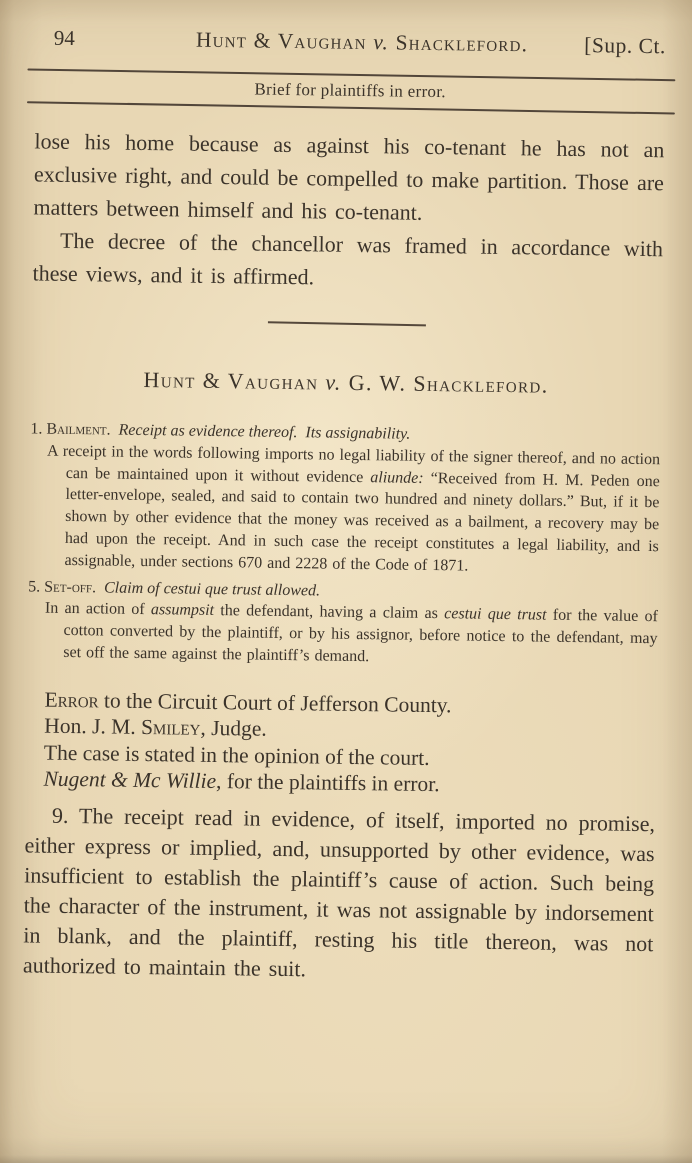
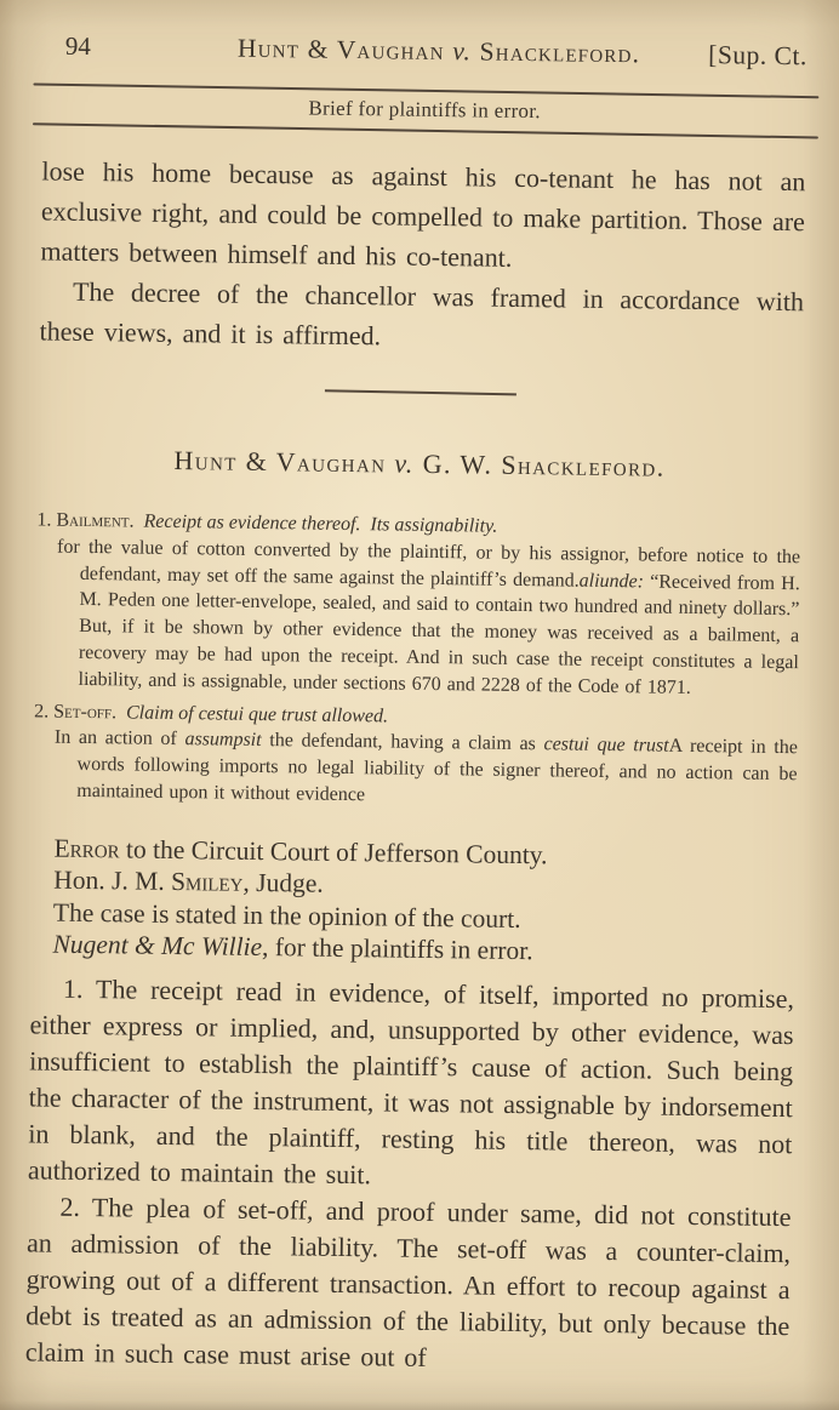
  94
  Hunt & Vaughan v. Shackleford.
  [Sup. Ct.
  Brief for plaintiffs in error.
  lose his home because as against his co-tenant he has not an exclusive right, and could be compelled to make partition. Those are matters between himself and his co-tenant.
  The decree of the chancellor was framed in accordance with these views, and it is affirmed.
  Hunt & Vaughan v. G. W. Shackleford.
  1. Bailment. Receipt as evidence thereof. Its assignability.
- A receipt in the words following imports no legal liability of the signer thereof, and no action can be maintained upon it without evidence aliunde: “Received from H. M. Peden one letter-envelope, sealed, and said to contain two hundred and ninety dollars.” But, if it be shown by other evidence that the money was received as a bailment, a recovery may be had upon the receipt. And in such case the receipt constitutes a legal liability, and is assignable, under sections 670 and 2228 of the Code of 1871.
+ for the value of cotton converted by the plaintiff, or by his assignor, before notice to the defendant, may set off the same against the plaintiff’s demand.aliunde: “Received from H. M. Peden one letter-envelope, sealed, and said to contain two hundred and ninety dollars.” But, if it be shown by other evidence that the money was received as a bailment, a recovery may be had upon the receipt. And in such case the receipt constitutes a legal liability, and is assignable, under sections 670 and 2228 of the Code of 1871.
- 5. Set-off. Claim of cestui que trust allowed.
+ 2. Set-off. Claim of cestui que trust allowed.
- In an action of assumpsit the defendant, having a claim as cestui que trust for the value of cotton converted by the plaintiff, or by his assignor, before notice to the defendant, may set off the same against the plaintiff’s demand.
+ In an action of assumpsit the defendant, having a claim as cestui que trustA receipt in the words following imports no legal liability of the signer thereof, and no action can be maintained upon it without evidence
  Error to the Circuit Court of Jefferson County.
  Hon. J. M. Smiley, Judge.
  The case is stated in the opinion of the court.
  Nugent & Mc Willie, for the plaintiffs in error.
- 9. The receipt read in evidence, of itself, imported no promise, either express or implied, and, unsupported by other evidence, was insufficient to establish the plaintiff’s cause of action. Such being the character of the instrument, it was not assignable by indorsement in blank, and the plaintiff, resting his title thereon, was not authorized to maintain the suit.
+ 1. The receipt read in evidence, of itself, imported no promise, either express or implied, and, unsupported by other evidence, was insufficient to establish the plaintiff’s cause of action. Such being the character of the instrument, it was not assignable by indorsement in blank, and the plaintiff, resting his title thereon, was not authorized to maintain the suit.
+ 2. The plea of set-off, and proof under same, did not constitute an admission of the liability. The set-off was a counter-claim, growing out of a different transaction. An effort to recoup against a debt is treated as an admission of the liability, but only because the claim in such case must arise out of
